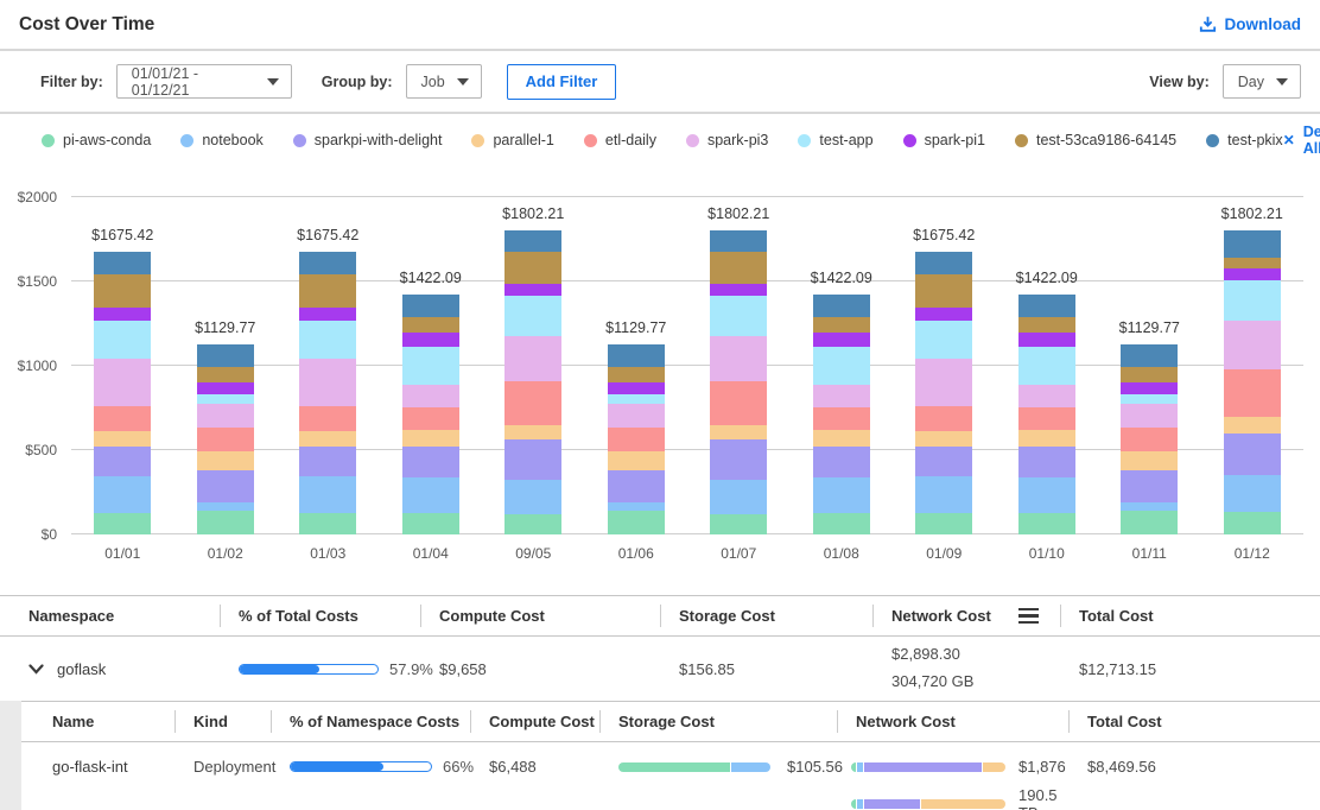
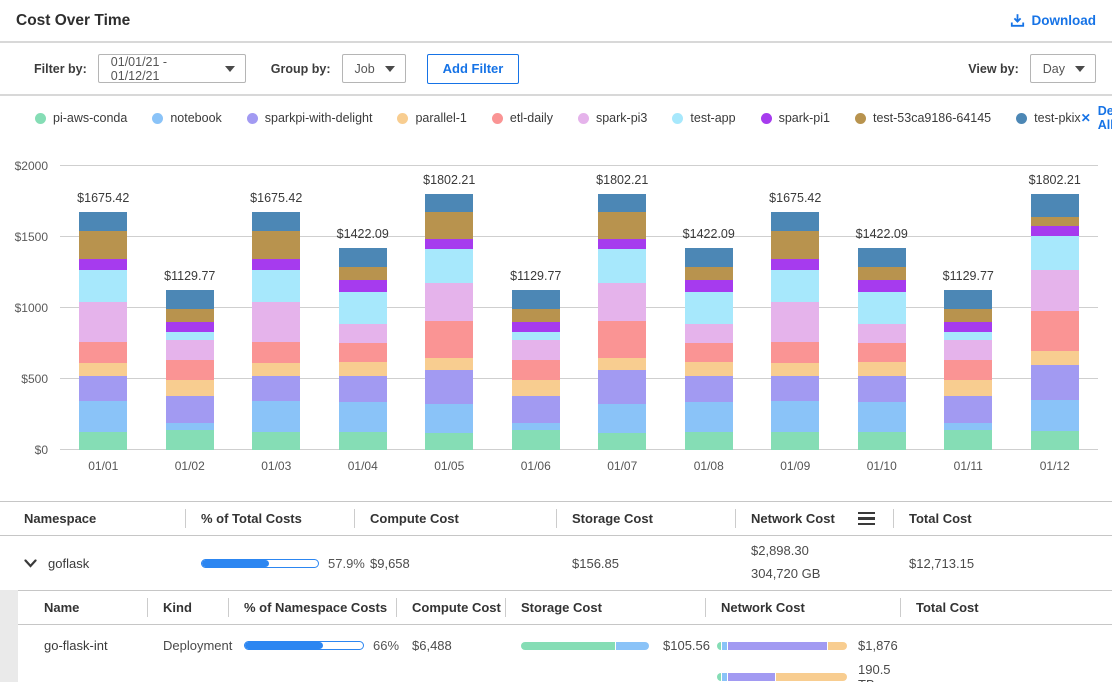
  Cost Over Time
  Download
  Filter by:
  01/01/21 - 01/12/21
  Group by:
  Job
  Add Filter
  View by:
  Day
  pi-aws-conda
  notebook
  sparkpi-with-delight
  parallel-1
  etl-daily
  spark-pi3
  test-app
  spark-pi1
  test-53ca9186-64145
  test-pkix
  ✕
  $0
  $500
  $1000
  $1500
  $2000
  $1675.42
  $1129.77
  $1675.42
  $1422.09
  $1802.21
  $1129.77
  $1802.21
  $1422.09
  $1675.42
  $1422.09
  $1129.77
  $1802.21
  01/01
  01/02
  01/03
  01/04
- 09/05
+ 01/05
  01/06
  01/07
  01/08
  01/09
  01/10
  01/11
  01/12
  Namespace
  % of Total Costs
  Compute Cost
  Storage Cost
  Network Cost
  Total Cost
  goflask
  57.9%
  $9,658
  $156.85
  $2,898.30
  304,720 GB
  $12,713.15
  Name
  Kind
  % of Namespace Costs
  Compute Cost
  Storage Cost
  Network Cost
  Total Cost
  go-flask-int
  Deployment
  66%
  $6,488
  $105.56
  $1,876
  190.5
- $8,469.56
